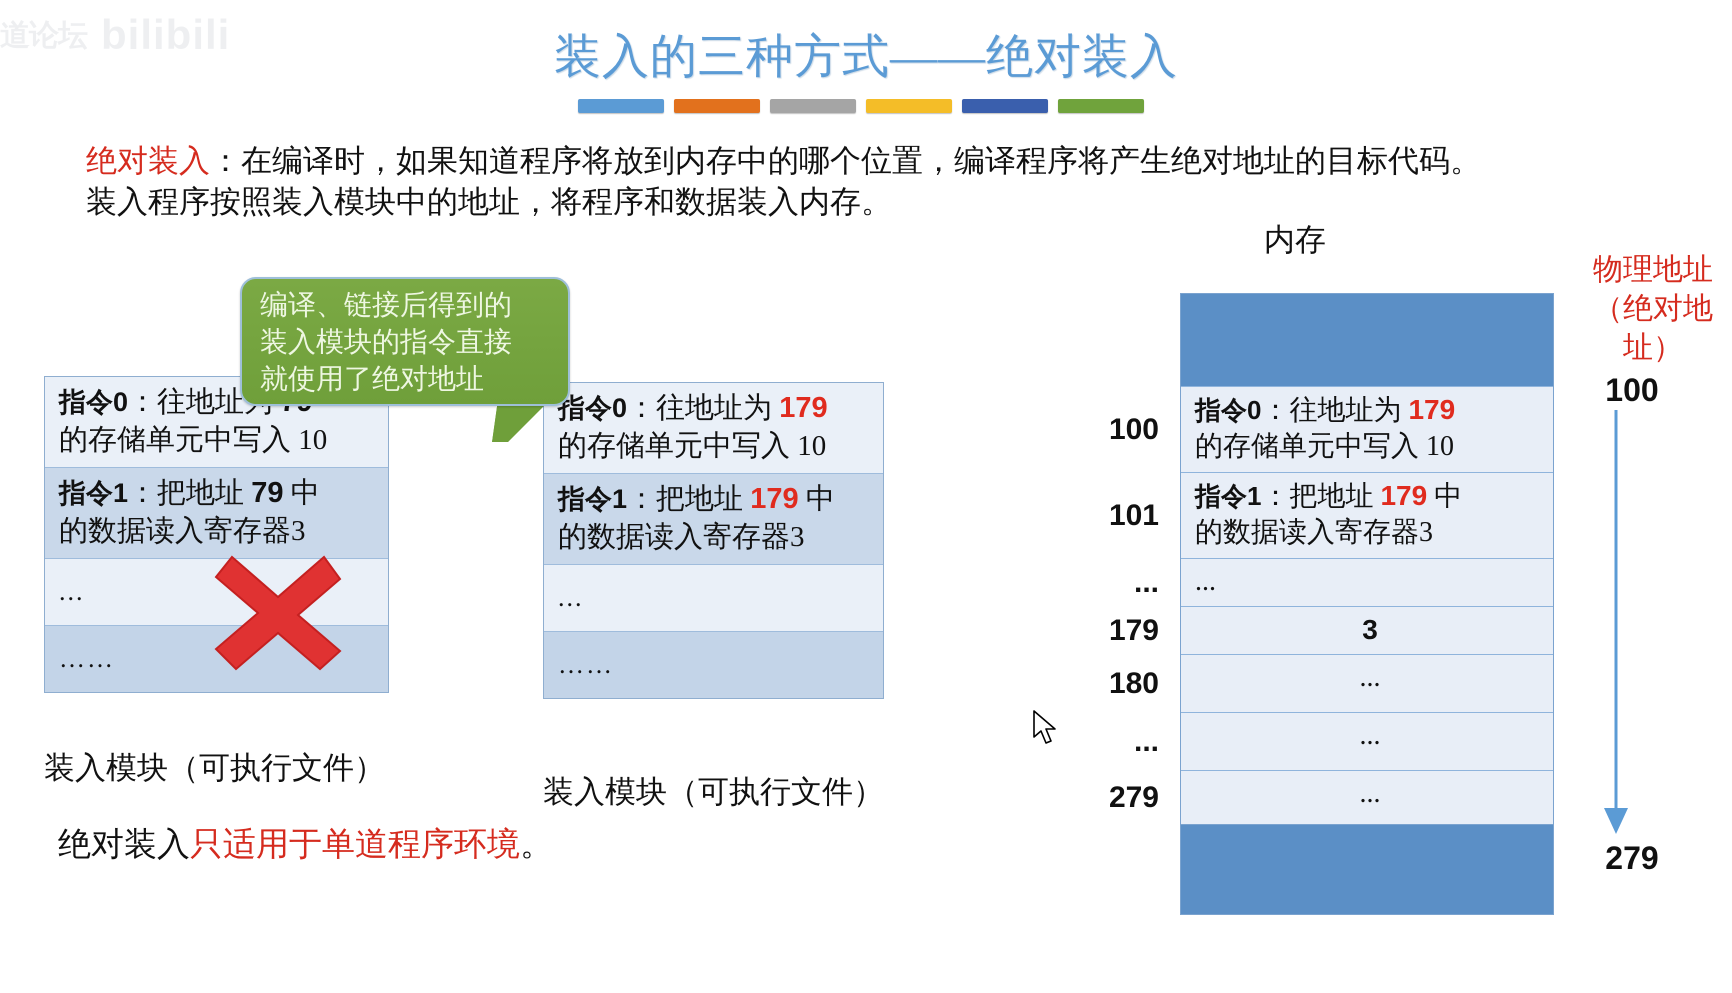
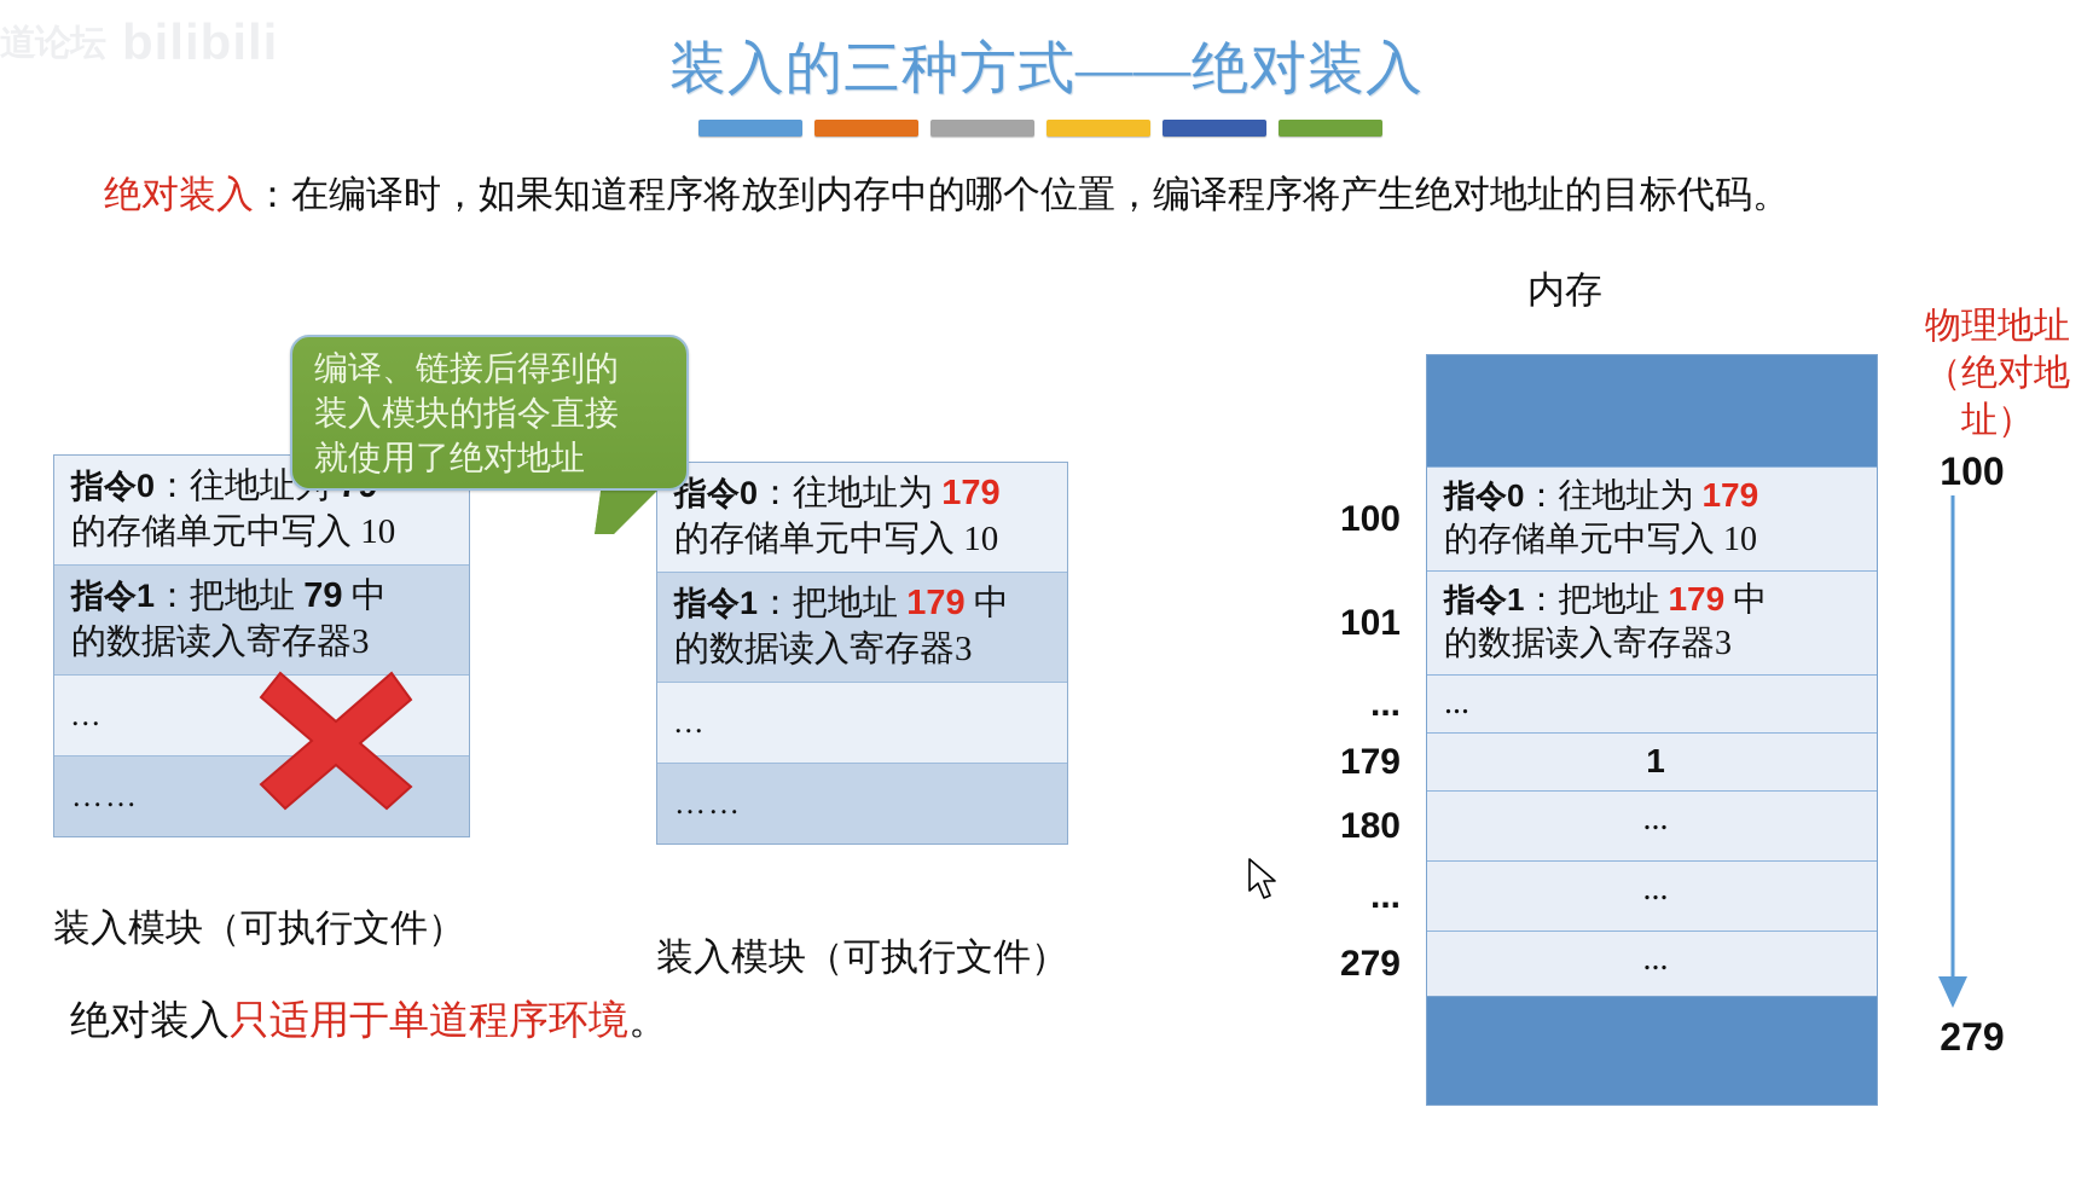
  装入的三种方式——绝对装入
  绝对装入：在编译时，如果知道程序将放到内存中的哪个位置，编译程序将产生绝对地址的目标代码。
- 装入程序按照装入模块中的地址，将程序和数据装入内存。
  编译、链接后得到的
  装入模块的指令直接
  就使用了绝对地址
  指令0：往地址
  的存储单元中写入 10
  指令1：把地址 79 中
  的数据读入寄存器3
  ...
  ……
  装入模块（可执行文件）
  指令0：往地址为 179
  的存储单元中写入 10
  指令1：把地址 179 中
  的数据读入寄存器3
  ...
  ……
  装入模块（可执行文件）
  绝对装入只适用于单道程序环境。
  内存
  100
  指令0：往地址为 179
  的存储单元中写入 10
  101
  指令1：把地址 179 中
  的数据读入寄存器3
  ...
  ...
  179
- 3
+ 1
  180
  ...
  ...
  ...
  279
  ...
  物理地址
  （绝对地址）
  100
  279
